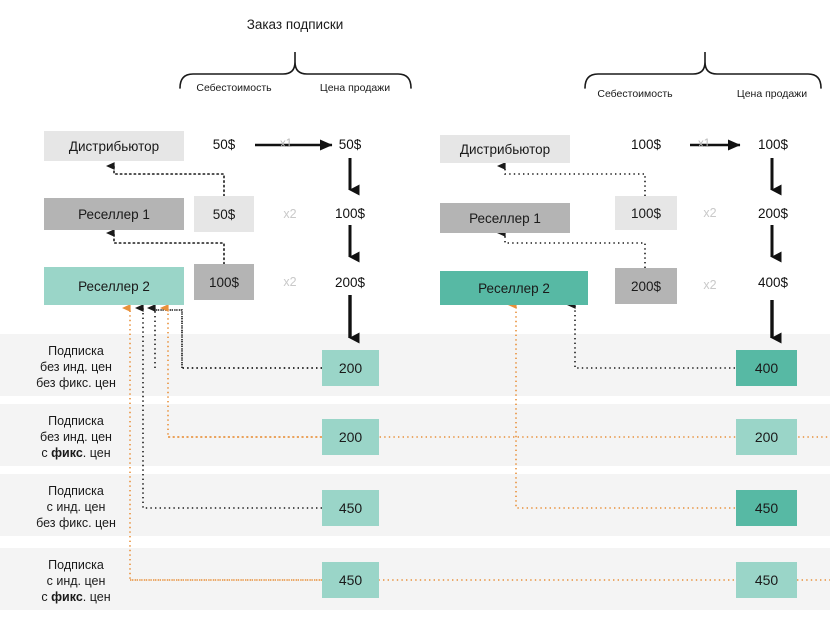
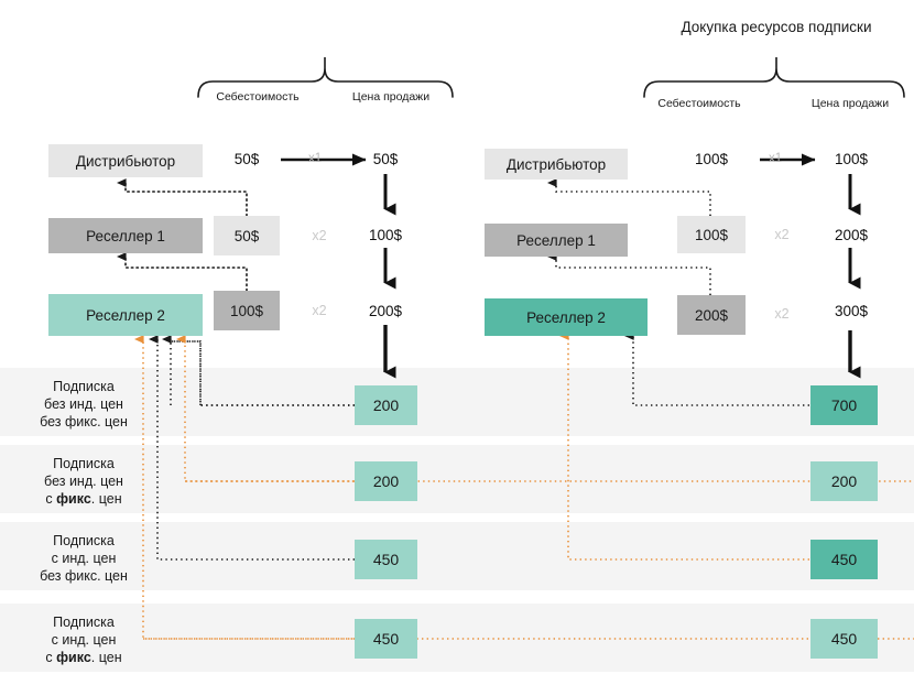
- Заказ подписки
  Себестоимость
  Цена продажи
  Дистрибьютор
  Реселлер 1
  Реселлер 2
  50$
  50$
  100$
  x1
  x2
  x2
  50$
  100$
  200$
+ Докупка ресурсов подписки
  Себестоимость
  Цена продажи
  Дистрибьютор
  Реселлер 1
  Реселлер 2
  100$
  100$
  200$
  x1
  x2
  x2
  100$
  200$
- 400$
+ 300$
  Подписка
  без инд. цен
  без фикс. цен
  200
- 400
+ 700
  Подписка
  без инд. цен
  с фикс. цен
  200
  200
  Подписка
  с инд. цен
  без фикс. цен
  450
  450
  Подписка
  с инд. цен
  с фикс. цен
  450
  450
